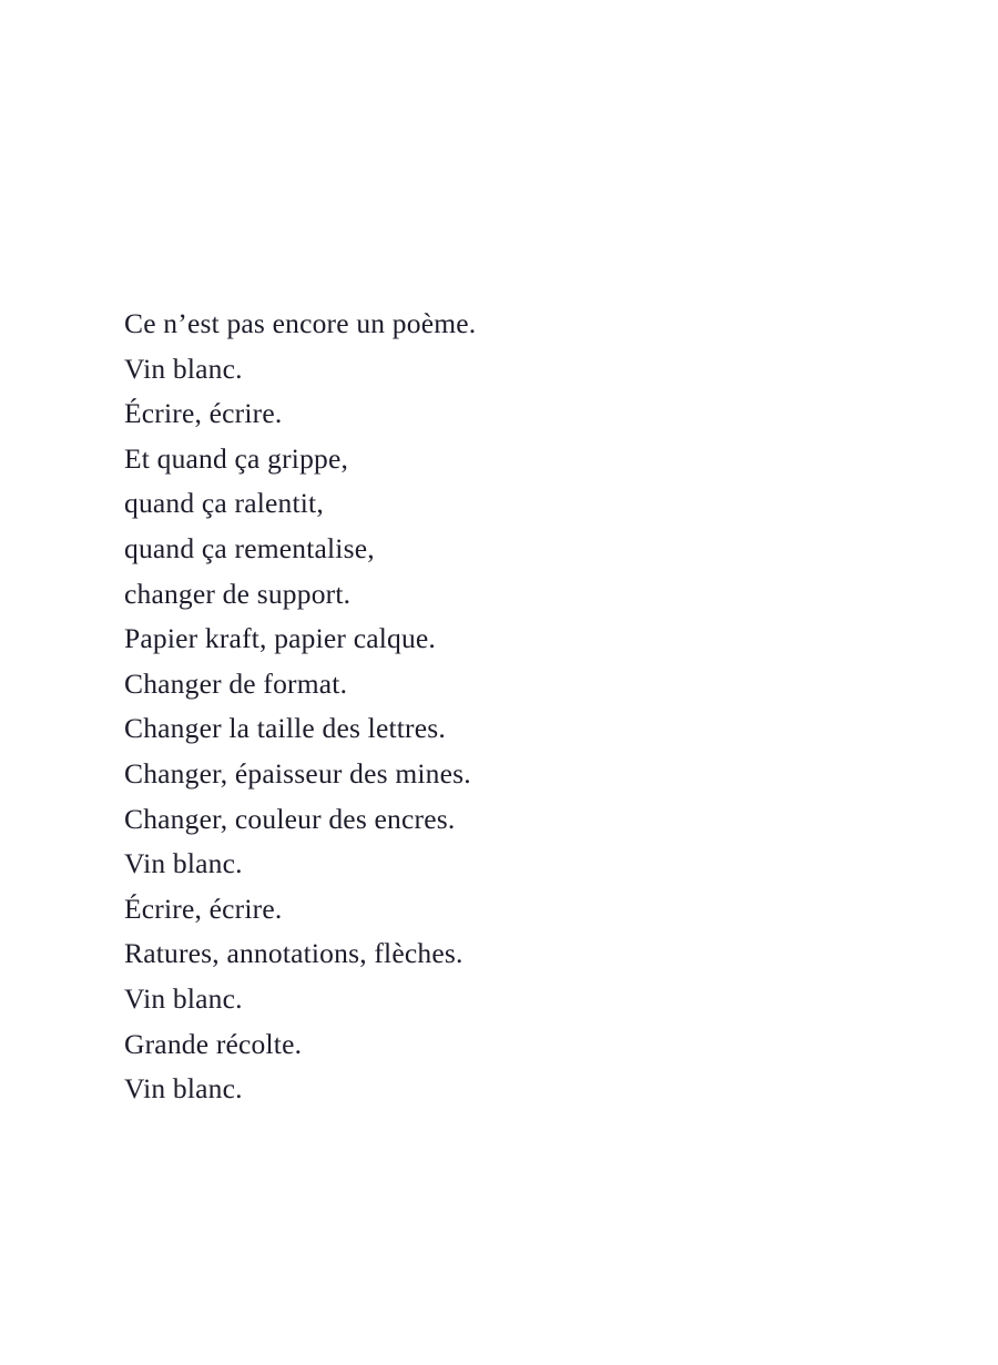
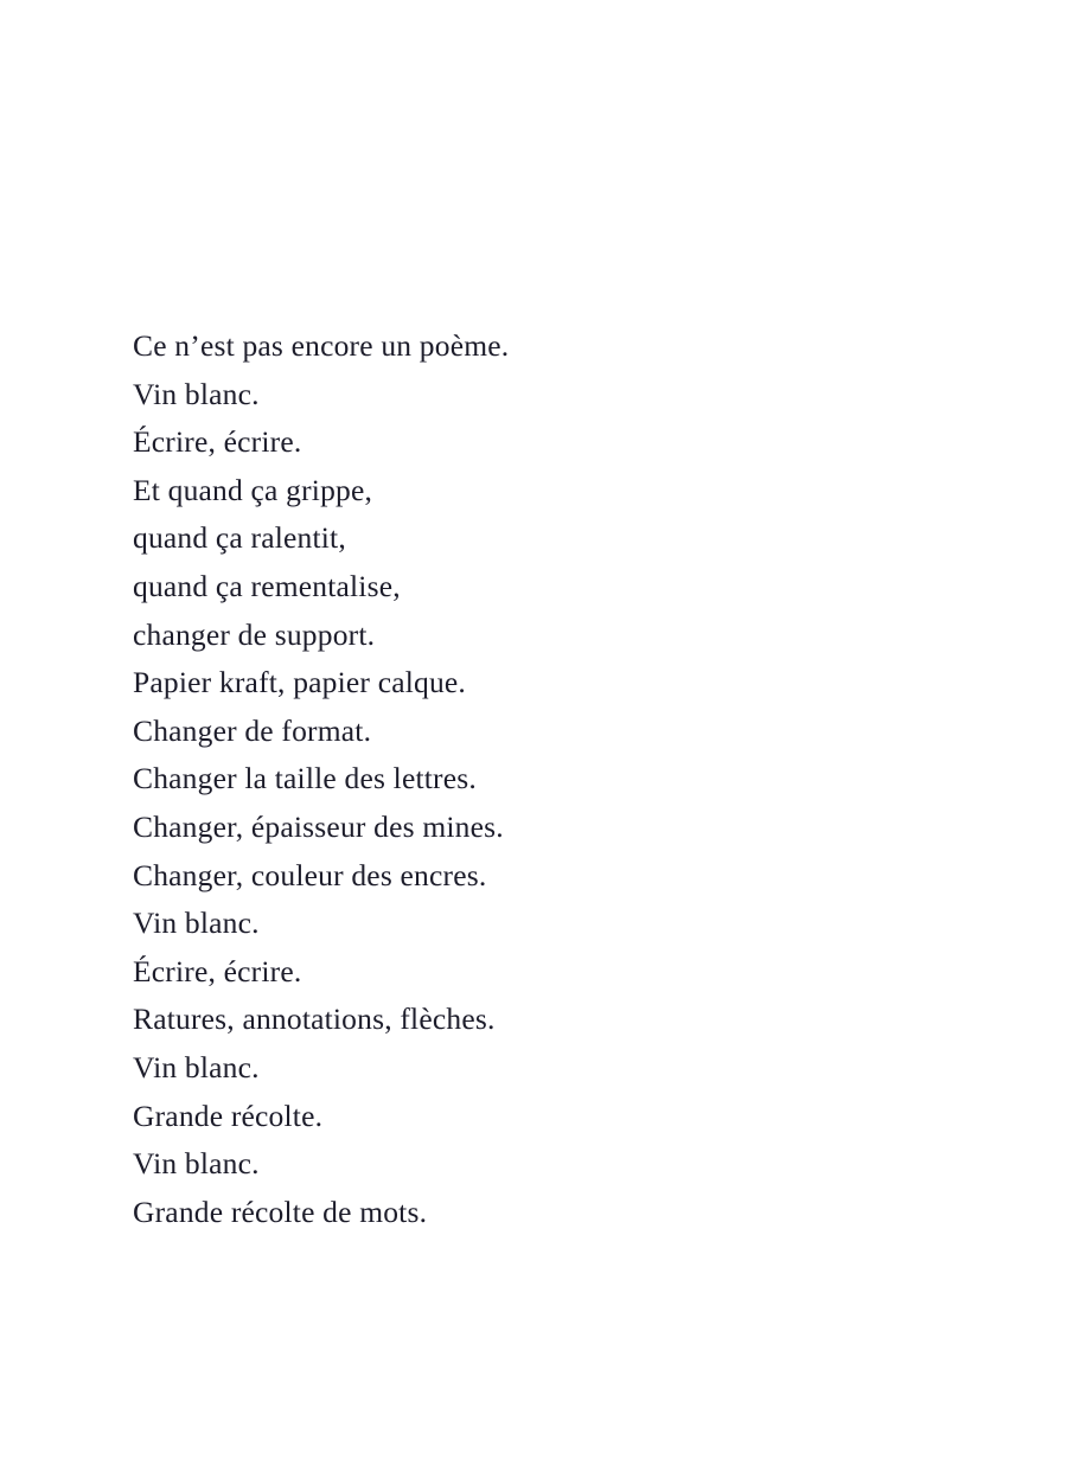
  Ce n’est pas encore un poème.
  Vin blanc.
  Écrire, écrire.
  Et quand ça grippe,
  quand ça ralentit,
  quand ça rementalise,
  changer de support.
  Papier kraft, papier calque.
  Changer de format.
  Changer la taille des lettres.
  Changer, épaisseur des mines.
  Changer, couleur des encres.
  Vin blanc.
  Écrire, écrire.
  Ratures, annotations, flèches.
  Vin blanc.
  Grande récolte.
  Vin blanc.
+ Grande récolte de mots.
